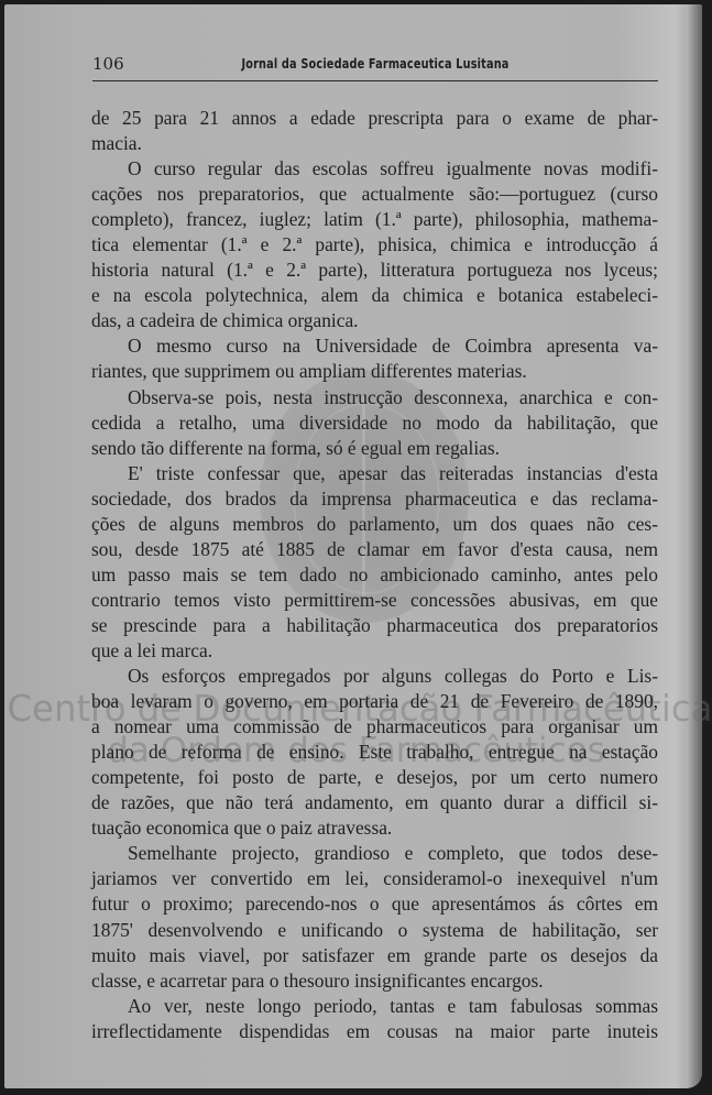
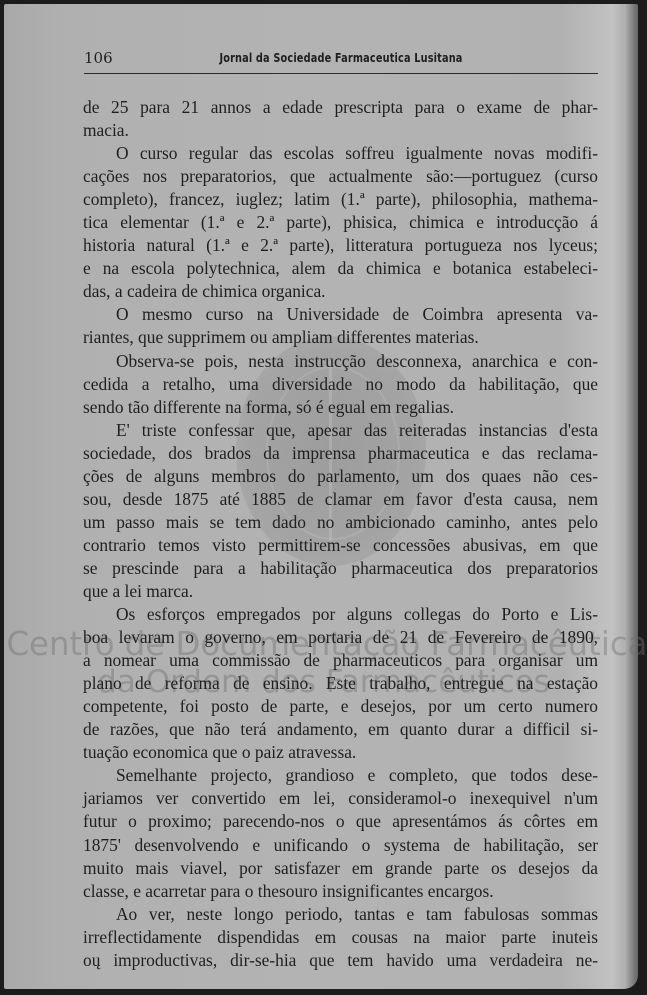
  Centro de Documentação Farmacêutica
  da Ordem dos Farmacêuticos
  106
  Jornal da Sociedade Farmaceutica Lusitana
  de 25 para 21 annos a edade prescripta para o exame de phar-
  macia.
  O curso regular das escolas soffreu igualmente novas modifi-
  cações nos preparatorios, que actualmente são:—portuguez (curso
  completo), francez, iuglez; latim (1.ª parte), philosophia, mathema-
  tica elementar (1.ª e 2.ª parte), phisica, chimica e introducção á
  historia natural (1.ª e 2.ª parte), litteratura portugueza nos lyceus;
  e na escola polytechnica, alem da chimica e botanica estabeleci-
  das, a cadeira de chimica organica.
  O mesmo curso na Universidade de Coimbra apresenta va-
  riantes, que supprimem ou ampliam differentes materias.
  Observa-se pois, nesta instrucção desconnexa, anarchica e con-
  cedida a retalho, uma diversidade no modo da habilitação, que
  sendo tão differente na forma, só é egual em regalias.
  E' triste confessar que, apesar das reiteradas instancias d'esta
  sociedade, dos brados da imprensa pharmaceutica e das reclama-
  ções de alguns membros do parlamento, um dos quaes não ces-
  sou, desde 1875 até 1885 de clamar em favor d'esta causa, nem
  um passo mais se tem dado no ambicionado caminho, antes pelo
  contrario temos visto permittirem-se concessões abusivas, em que
  se prescinde para a habilitação pharmaceutica dos preparatorios
  que a lei marca.
  Os esforços empregados por alguns collegas do Porto e Lis-
  boa levaram o governo, em portaria de 21 de Fevereiro de 1890,
  a nomear uma commissão de pharmaceuticos para organisar um
  plano de reforma de ensino. Este trabalho, entregue na estação
  competente, foi posto de parte, e desejos, por um certo numero
  de razões, que não terá andamento, em quanto durar a difficil si-
  tuação economica que o paiz atravessa.
  Semelhante projecto, grandioso e completo, que todos dese-
  jariamos ver convertido em lei, consideramol-o inexequivel n'um
  futur o proximo; parecendo-nos o que apresentámos ás côrtes em
  1875' desenvolvendo e unificando o systema de habilitação, ser
  muito mais viavel, por satisfazer em grande parte os desejos da
  classe, e acarretar para o thesouro insignificantes encargos.
  Ao ver, neste longo periodo, tantas e tam fabulosas sommas
  irreflectidamente dispendidas em cousas na maior parte inuteis
+ oų improductivas, dir-se-hia que tem havido uma verdadeira ne-
